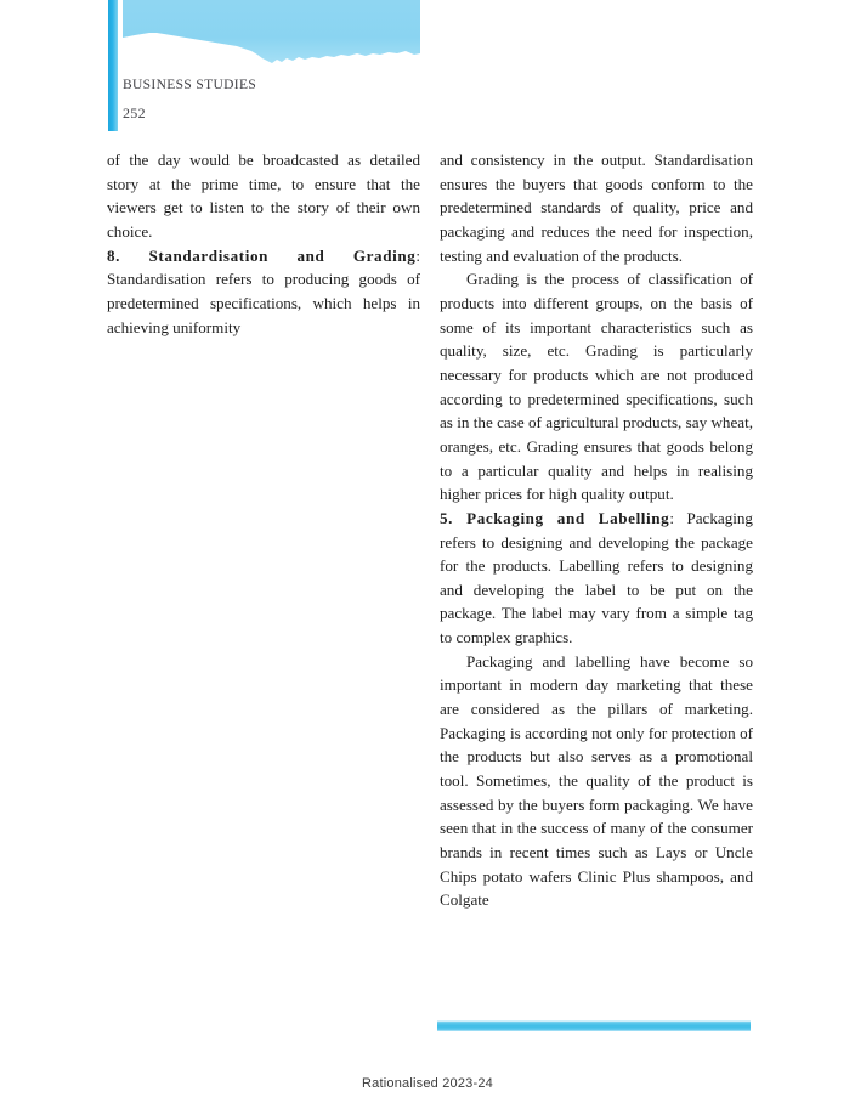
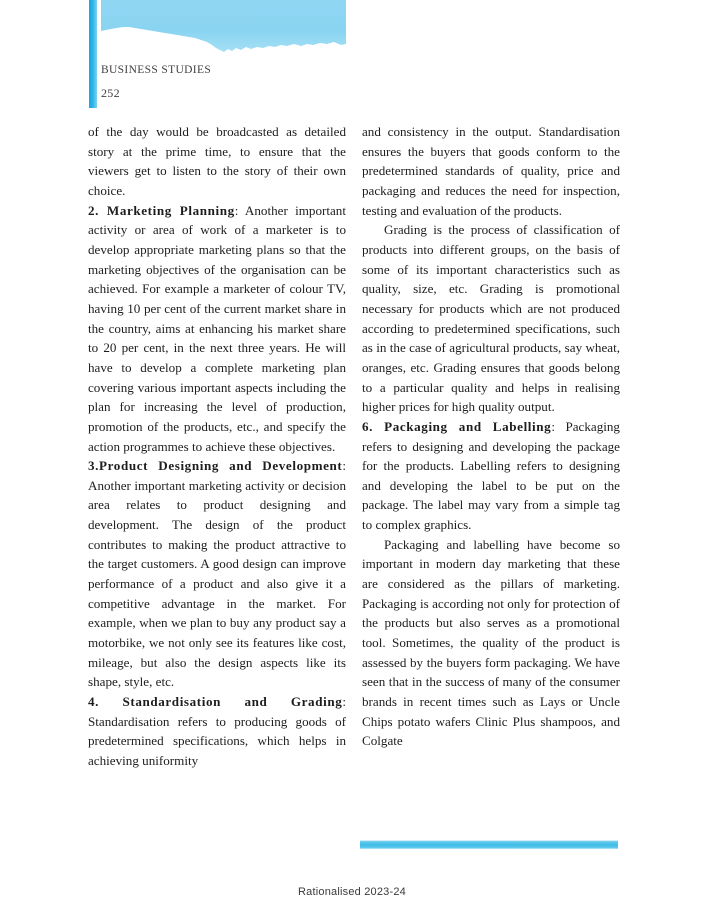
  BUSINESS STUDIES
  252
  of the day would be broadcasted as detailed story at the prime time, to ensure that the viewers get to listen to the story of their own choice.
+ 2. Marketing Planning: Another important activity or area of work of a marketer is to develop appropriate marketing plans so that the marketing objectives of the organisation can be achieved. For example a marketer of colour TV, having 10 per cent of the current market share in the country, aims at enhancing his market share to 20 per cent, in the next three years. He will have to develop a complete marketing plan covering various important aspects including the plan for increasing the level of production, promotion of the products, etc., and specify the action programmes to achieve these objectives.
+ 3.Product Designing and Development: Another important marketing activity or decision area relates to product designing and development. The design of the product contributes to making the product attractive to the target customers. A good design can improve performance of a product and also give it a competitive advantage in the market. For example, when we plan to buy any product say a motorbike, we not only see its features like cost, mileage, but also the design aspects like its shape, style, etc.
- 8. Standardisation and Grading: Standardisation refers to producing goods of predetermined specifications, which helps in achieving uniformity
+ 4. Standardisation and Grading: Standardisation refers to producing goods of predetermined specifications, which helps in achieving uniformity
  and consistency in the output. Standardisation ensures the buyers that goods conform to the predetermined standards of quality, price and packaging and reduces the need for inspection, testing and evaluation of the products.
- Grading is the process of classification of products into different groups, on the basis of some of its important characteristics such as quality, size, etc. Grading is particularly necessary for products which are not produced according to predetermined specifications, such as in the case of agricultural products, say wheat, oranges, etc. Grading ensures that goods belong to a particular quality and helps in realising higher prices for high quality output.
+ Grading is the process of classification of products into different groups, on the basis of some of its important characteristics such as quality, size, etc. Grading is promotional necessary for products which are not produced according to predetermined specifications, such as in the case of agricultural products, say wheat, oranges, etc. Grading ensures that goods belong to a particular quality and helps in realising higher prices for high quality output.
- 5. Packaging and Labelling: Packaging refers to designing and developing the package for the products. Labelling refers to designing and developing the label to be put on the package. The label may vary from a simple tag to complex graphics.
+ 6. Packaging and Labelling: Packaging refers to designing and developing the package for the products. Labelling refers to designing and developing the label to be put on the package. The label may vary from a simple tag to complex graphics.
  Packaging and labelling have become so important in modern day marketing that these are considered as the pillars of marketing. Packaging is according not only for protection of the products but also serves as a promotional tool. Sometimes, the quality of the product is assessed by the buyers form packaging. We have seen that in the success of many of the consumer brands in recent times such as Lays or Uncle Chips potato wafers Clinic Plus shampoos, and Colgate
  Rationalised 2023-24
